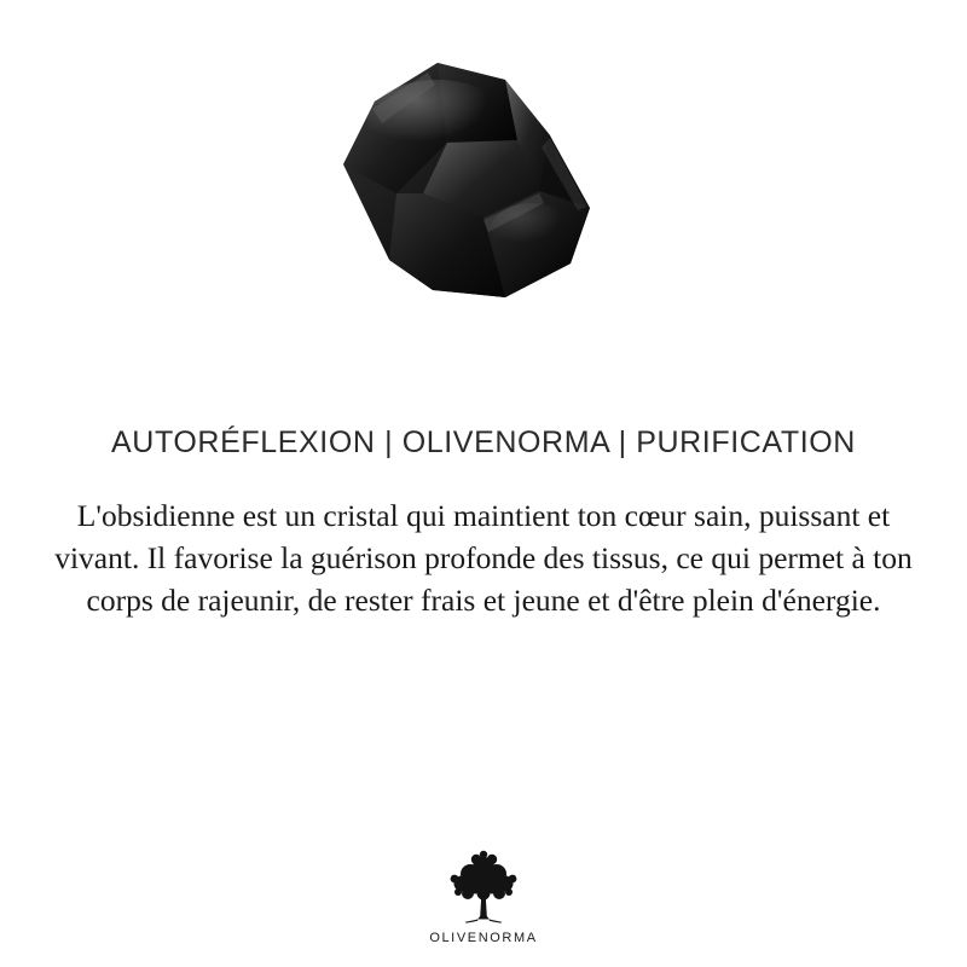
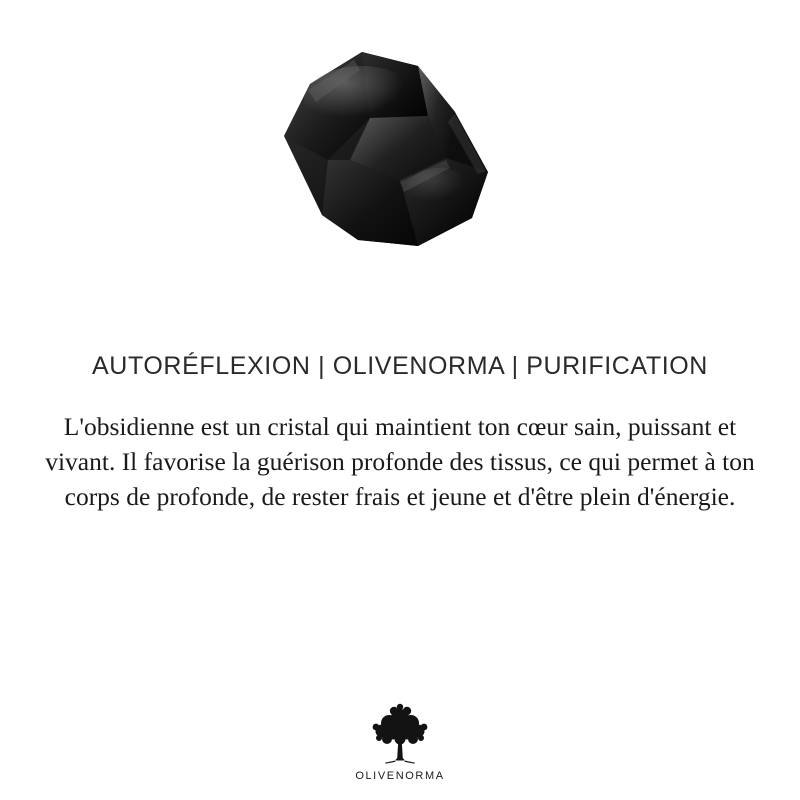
  AUTORÉFLEXION | OLIVENORMA | PURIFICATION
- L'obsidienne est un cristal qui maintient ton cœur sain, puissant et vivant. Il favorise la guérison profonde des tissus, ce qui permet à ton corps de rajeunir, de rester frais et jeune et d'être plein d'énergie.
+ L'obsidienne est un cristal qui maintient ton cœur sain, puissant et vivant. Il favorise la guérison profonde des tissus, ce qui permet à ton corps de profonde, de rester frais et jeune et d'être plein d'énergie.
  OLIVENORMA
